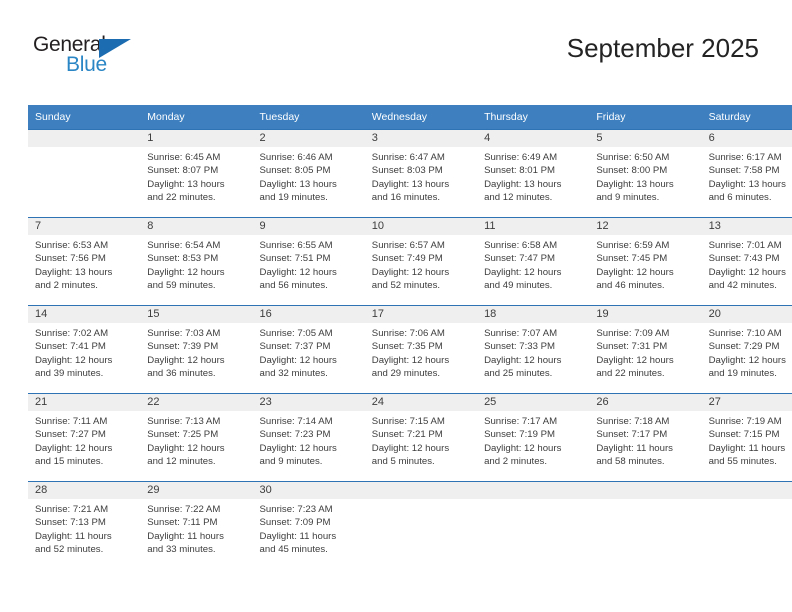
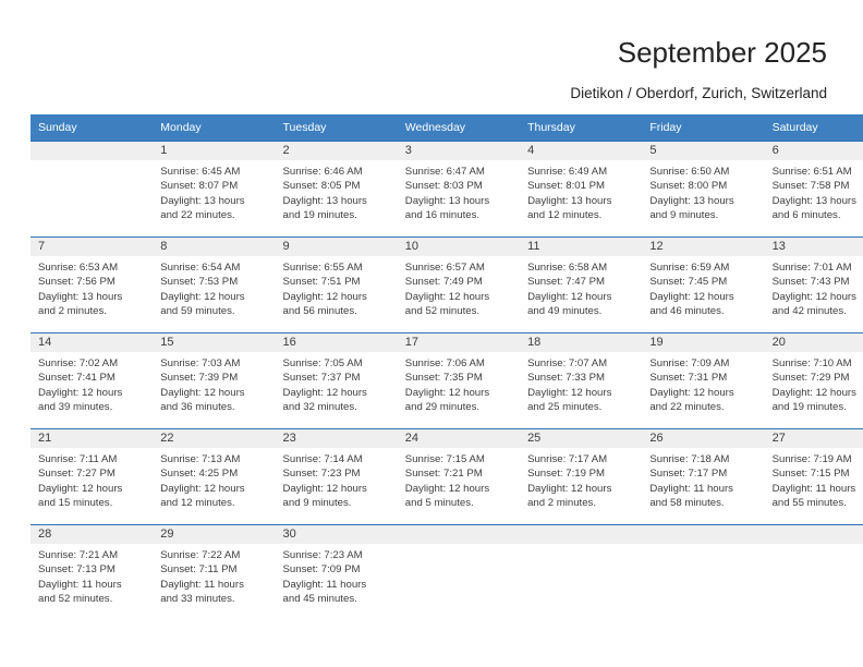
- General
- Blue
  September 2025
+ Dietikon / Oberdorf, Zurich, Switzerland
  Sunday	Monday	Tuesday	Wednesday	Thursday	Friday	Saturday
- 	1Sunrise: 6:45 AMSunset: 8:07 PMDaylight: 13 hoursand 22 minutes.	2Sunrise: 6:46 AMSunset: 8:05 PMDaylight: 13 hoursand 19 minutes.	3Sunrise: 6:47 AMSunset: 8:03 PMDaylight: 13 hoursand 16 minutes.	4Sunrise: 6:49 AMSunset: 8:01 PMDaylight: 13 hoursand 12 minutes.	5Sunrise: 6:50 AMSunset: 8:00 PMDaylight: 13 hoursand 9 minutes.	6Sunrise: 6:17 AMSunset: 7:58 PMDaylight: 13 hoursand 6 minutes.
+ 	1Sunrise: 6:45 AMSunset: 8:07 PMDaylight: 13 hoursand 22 minutes.	2Sunrise: 6:46 AMSunset: 8:05 PMDaylight: 13 hoursand 19 minutes.	3Sunrise: 6:47 AMSunset: 8:03 PMDaylight: 13 hoursand 16 minutes.	4Sunrise: 6:49 AMSunset: 8:01 PMDaylight: 13 hoursand 12 minutes.	5Sunrise: 6:50 AMSunset: 8:00 PMDaylight: 13 hoursand 9 minutes.	6Sunrise: 6:51 AMSunset: 7:58 PMDaylight: 13 hoursand 6 minutes.
- 7Sunrise: 6:53 AMSunset: 7:56 PMDaylight: 13 hoursand 2 minutes.	8Sunrise: 6:54 AMSunset: 8:53 PMDaylight: 12 hoursand 59 minutes.	9Sunrise: 6:55 AMSunset: 7:51 PMDaylight: 12 hoursand 56 minutes.	10Sunrise: 6:57 AMSunset: 7:49 PMDaylight: 12 hoursand 52 minutes.	11Sunrise: 6:58 AMSunset: 7:47 PMDaylight: 12 hoursand 49 minutes.	12Sunrise: 6:59 AMSunset: 7:45 PMDaylight: 12 hoursand 46 minutes.	13Sunrise: 7:01 AMSunset: 7:43 PMDaylight: 12 hoursand 42 minutes.
+ 7Sunrise: 6:53 AMSunset: 7:56 PMDaylight: 13 hoursand 2 minutes.	8Sunrise: 6:54 AMSunset: 7:53 PMDaylight: 12 hoursand 59 minutes.	9Sunrise: 6:55 AMSunset: 7:51 PMDaylight: 12 hoursand 56 minutes.	10Sunrise: 6:57 AMSunset: 7:49 PMDaylight: 12 hoursand 52 minutes.	11Sunrise: 6:58 AMSunset: 7:47 PMDaylight: 12 hoursand 49 minutes.	12Sunrise: 6:59 AMSunset: 7:45 PMDaylight: 12 hoursand 46 minutes.	13Sunrise: 7:01 AMSunset: 7:43 PMDaylight: 12 hoursand 42 minutes.
  14Sunrise: 7:02 AMSunset: 7:41 PMDaylight: 12 hoursand 39 minutes.	15Sunrise: 7:03 AMSunset: 7:39 PMDaylight: 12 hoursand 36 minutes.	16Sunrise: 7:05 AMSunset: 7:37 PMDaylight: 12 hoursand 32 minutes.	17Sunrise: 7:06 AMSunset: 7:35 PMDaylight: 12 hoursand 29 minutes.	18Sunrise: 7:07 AMSunset: 7:33 PMDaylight: 12 hoursand 25 minutes.	19Sunrise: 7:09 AMSunset: 7:31 PMDaylight: 12 hoursand 22 minutes.	20Sunrise: 7:10 AMSunset: 7:29 PMDaylight: 12 hoursand 19 minutes.
- 21Sunrise: 7:11 AMSunset: 7:27 PMDaylight: 12 hoursand 15 minutes.	22Sunrise: 7:13 AMSunset: 7:25 PMDaylight: 12 hoursand 12 minutes.	23Sunrise: 7:14 AMSunset: 7:23 PMDaylight: 12 hoursand 9 minutes.	24Sunrise: 7:15 AMSunset: 7:21 PMDaylight: 12 hoursand 5 minutes.	25Sunrise: 7:17 AMSunset: 7:19 PMDaylight: 12 hoursand 2 minutes.	26Sunrise: 7:18 AMSunset: 7:17 PMDaylight: 11 hoursand 58 minutes.	27Sunrise: 7:19 AMSunset: 7:15 PMDaylight: 11 hoursand 55 minutes.
+ 21Sunrise: 7:11 AMSunset: 7:27 PMDaylight: 12 hoursand 15 minutes.	22Sunrise: 7:13 AMSunset: 4:25 PMDaylight: 12 hoursand 12 minutes.	23Sunrise: 7:14 AMSunset: 7:23 PMDaylight: 12 hoursand 9 minutes.	24Sunrise: 7:15 AMSunset: 7:21 PMDaylight: 12 hoursand 5 minutes.	25Sunrise: 7:17 AMSunset: 7:19 PMDaylight: 12 hoursand 2 minutes.	26Sunrise: 7:18 AMSunset: 7:17 PMDaylight: 11 hoursand 58 minutes.	27Sunrise: 7:19 AMSunset: 7:15 PMDaylight: 11 hoursand 55 minutes.
  28Sunrise: 7:21 AMSunset: 7:13 PMDaylight: 11 hoursand 52 minutes.	29Sunrise: 7:22 AMSunset: 7:11 PMDaylight: 11 hoursand 33 minutes.	30Sunrise: 7:23 AMSunset: 7:09 PMDaylight: 11 hoursand 45 minutes.
